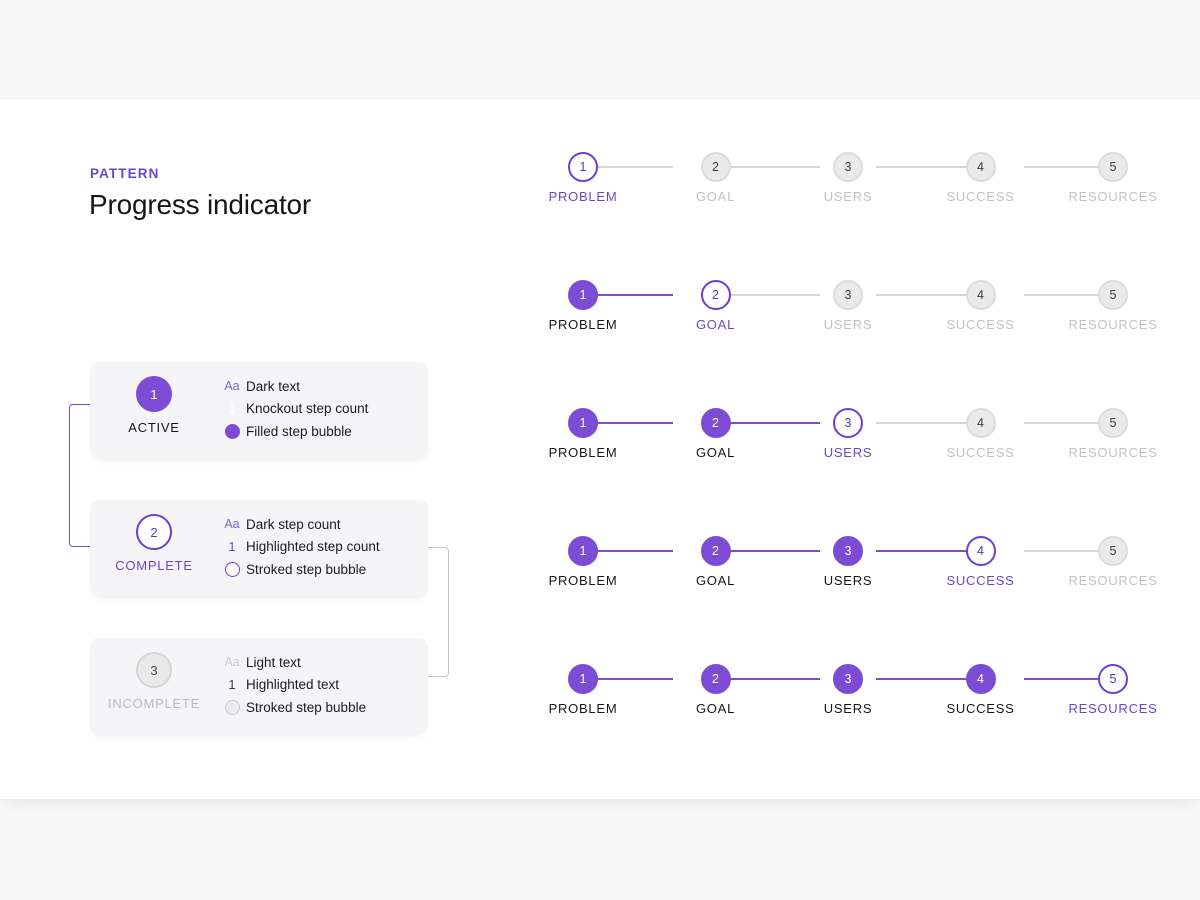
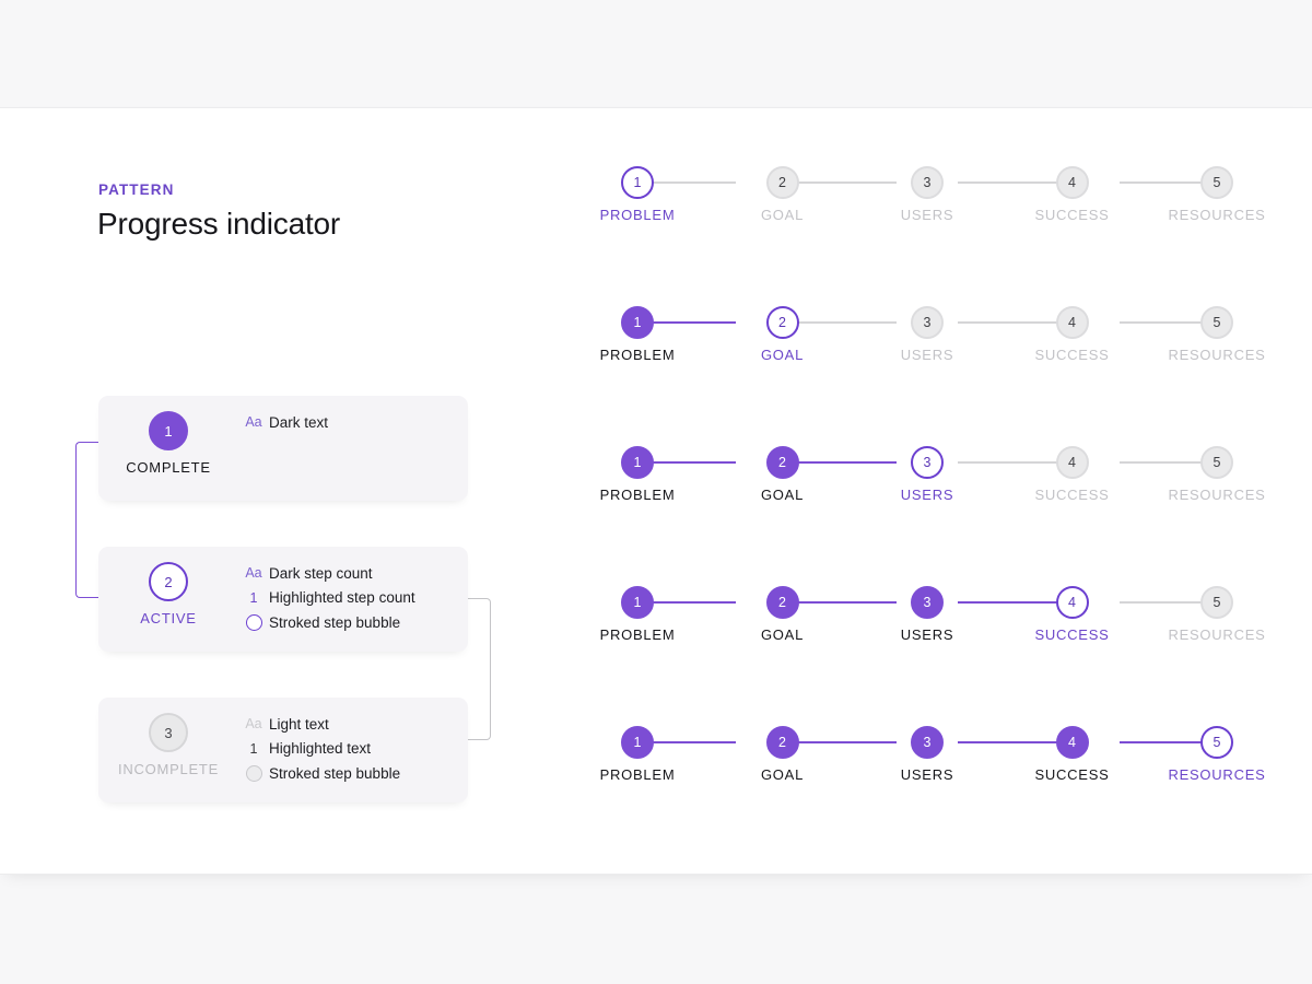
  PATTERN
  Progress indicator
  1
- ACTIVE
+ COMPLETE
  Aa
  Dark text
- Knockout step count
- Filled step bubble
  2
- COMPLETE
+ ACTIVE
  Aa
  Dark step count
  1
  Highlighted step count
  Stroked step bubble
  3
  INCOMPLETE
  Aa
  Light text
  1
  Highlighted text
  Stroked step bubble
  1
  PROBLEM
  2
  GOAL
  3
  USERS
  4
  SUCCESS
  5
  RESOURCES
  1
  PROBLEM
  2
  GOAL
  3
  USERS
  4
  SUCCESS
  5
  RESOURCES
  1
  PROBLEM
  2
  GOAL
  3
  USERS
  4
  SUCCESS
  5
  RESOURCES
  1
  PROBLEM
  2
  GOAL
  3
  USERS
  4
  SUCCESS
  5
  RESOURCES
  1
  PROBLEM
  2
  GOAL
  3
  USERS
  4
  SUCCESS
  5
  RESOURCES
